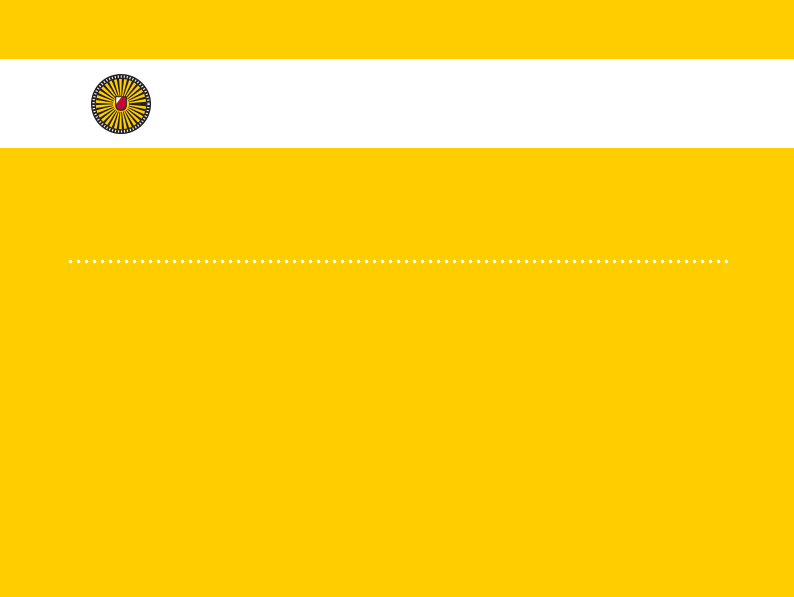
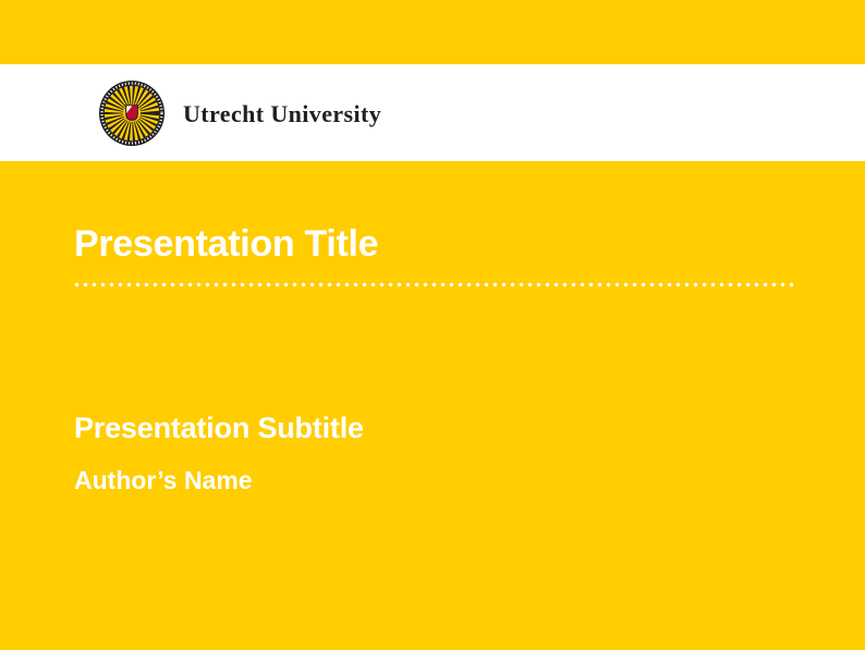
+ Utrecht University
+ Presentation Title
+ Presentation Subtitle
+ Author’s Name
